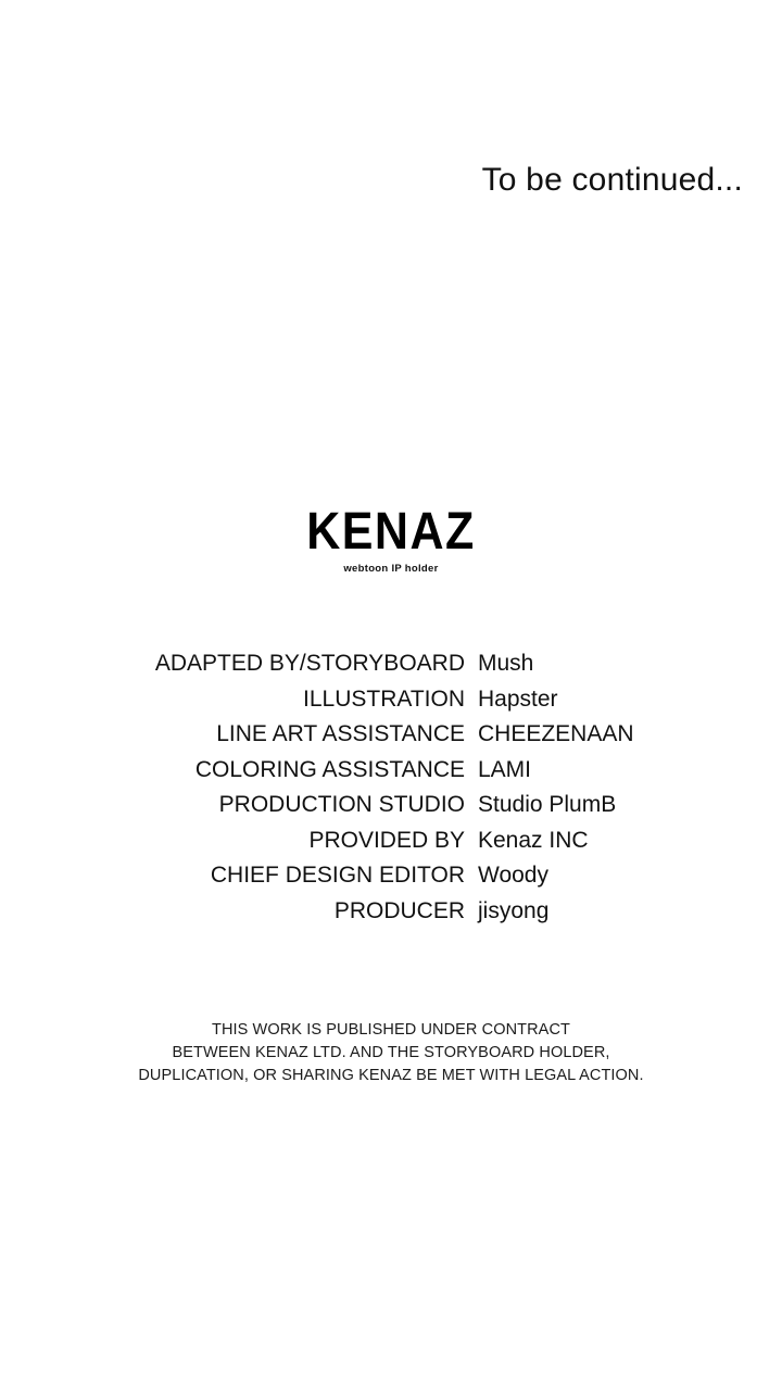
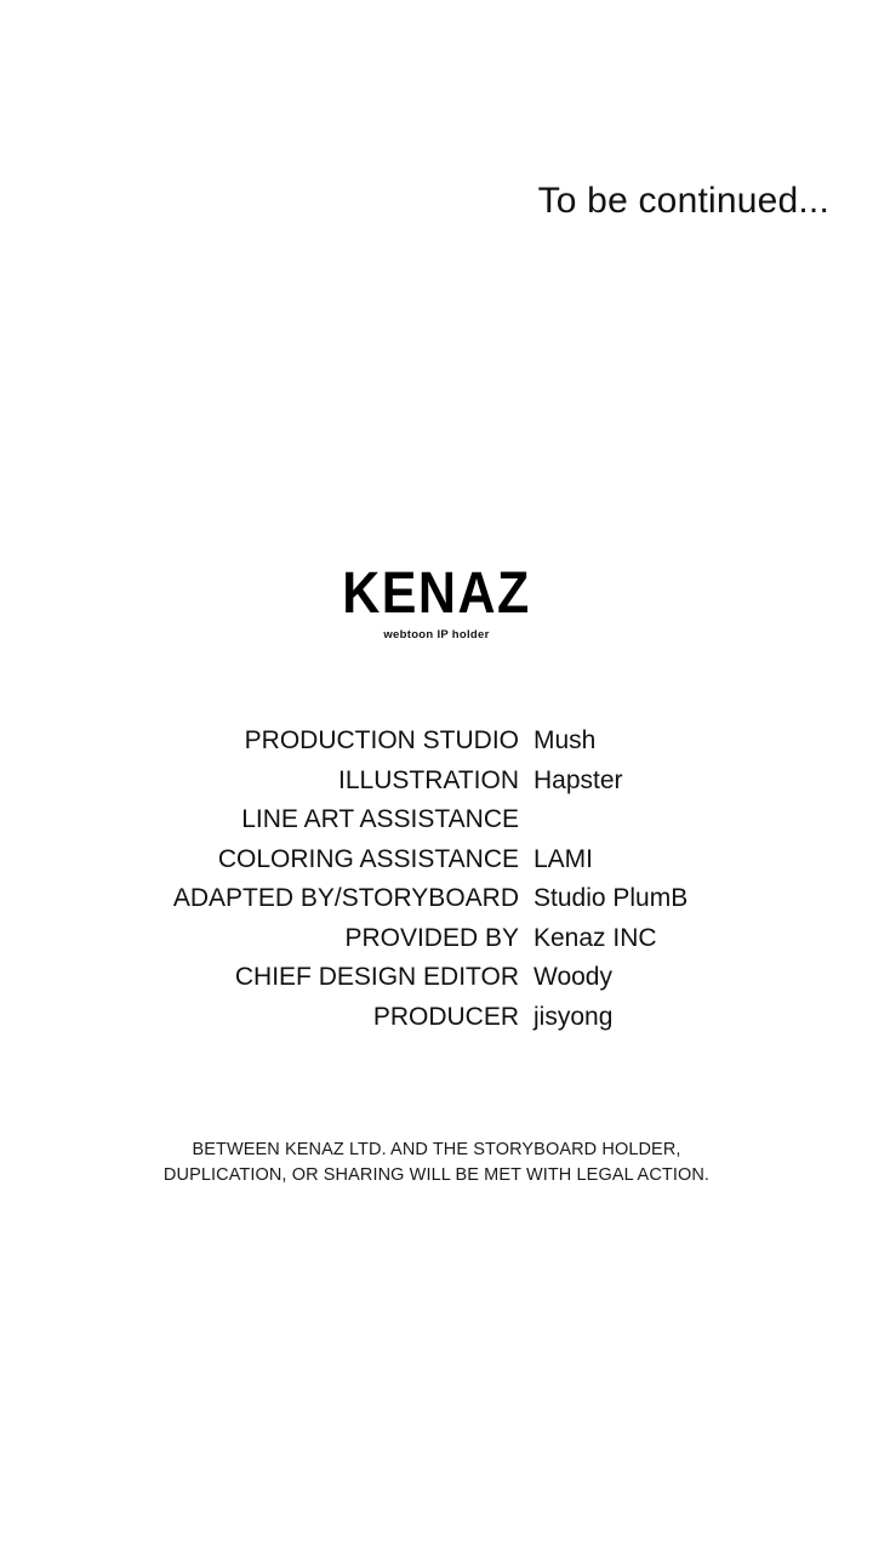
  To be continued...
  KENAZ
  webtoon IP holder
- ADAPTED BY/STORYBOARD
+ PRODUCTION STUDIO
  Mush
  ILLUSTRATION
  Hapster
  LINE ART ASSISTANCE
- CHEEZENAAN
  COLORING ASSISTANCE
  LAMI
- PRODUCTION STUDIO
+ ADAPTED BY/STORYBOARD
  Studio PlumB
  PROVIDED BY
  Kenaz INC
  CHIEF DESIGN EDITOR
  Woody
  PRODUCER
  jisyong
- THIS WORK IS PUBLISHED UNDER CONTRACT
  BETWEEN KENAZ LTD. AND THE STORYBOARD HOLDER,
- DUPLICATION, OR SHARING KENAZ BE MET WITH LEGAL ACTION.
+ DUPLICATION, OR SHARING WILL BE MET WITH LEGAL ACTION.
